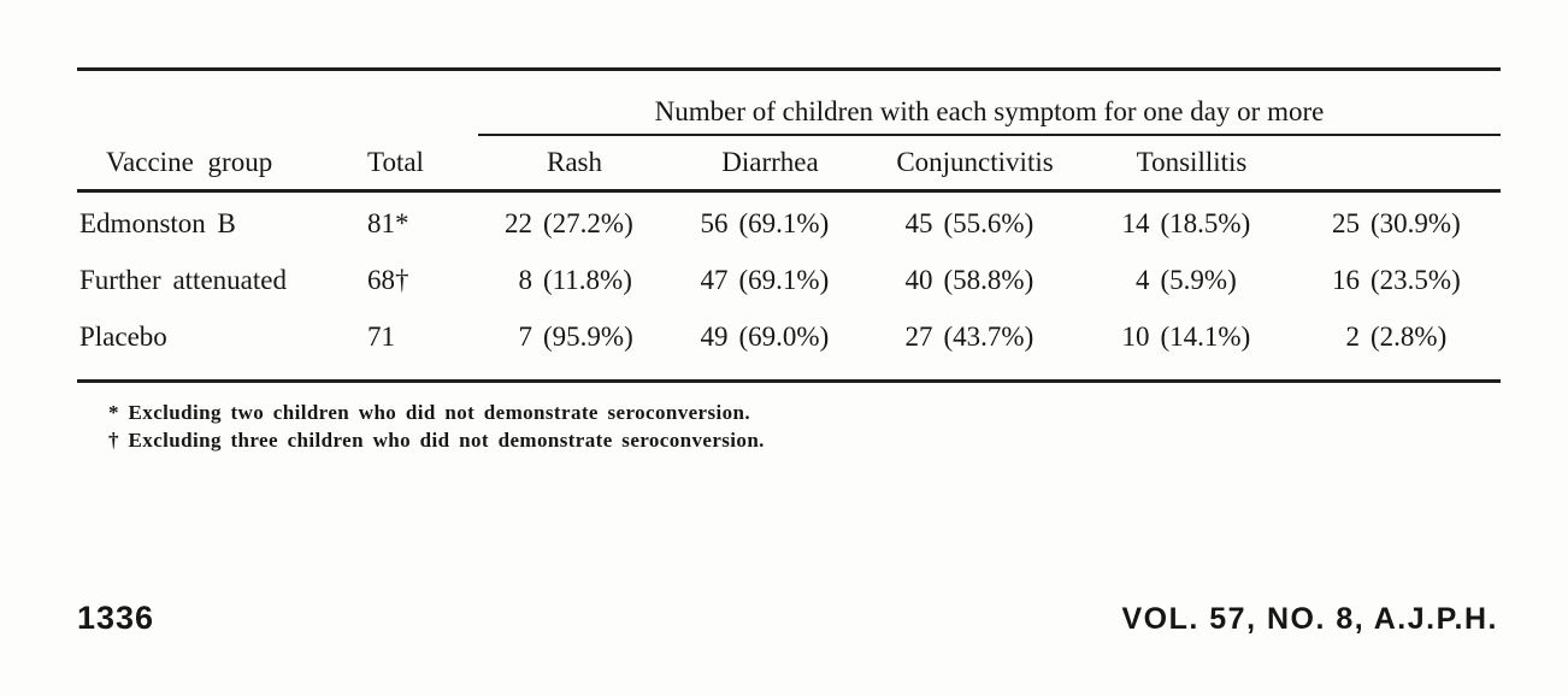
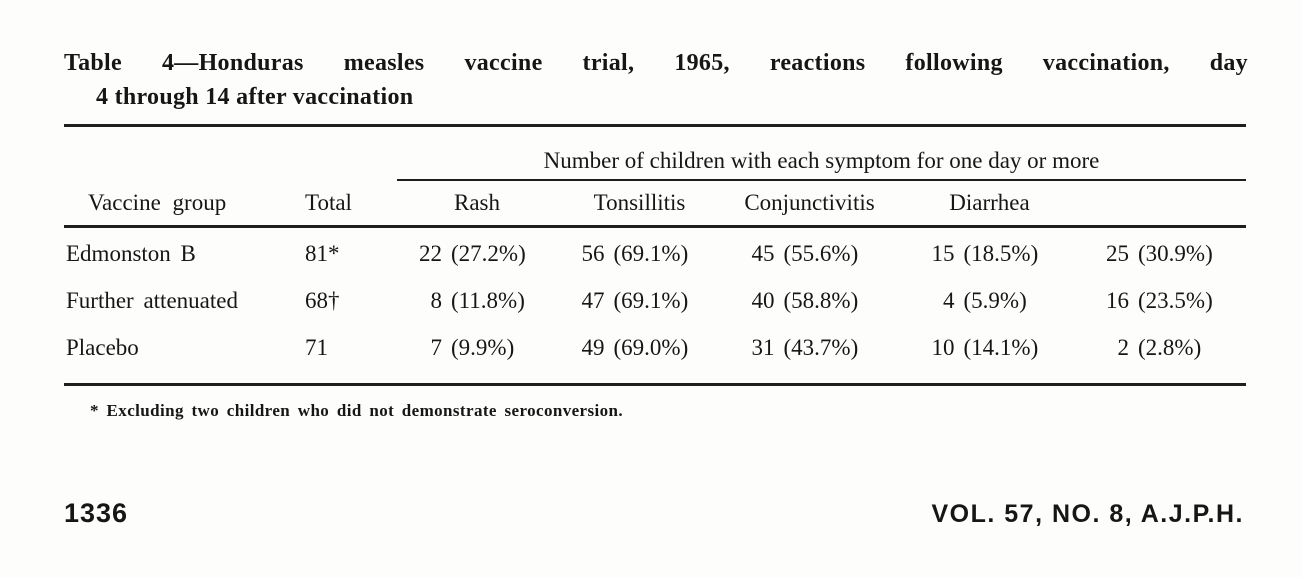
+ Table 4—Honduras measles vaccine trial, 1965, reactions following vaccination, day
+ 4 through 14 after vaccination
  Number of children with each symptom for one day or more
  Vaccine group
  Total
  Rash
- Diarrhea
+ Tonsillitis
  Conjunctivitis
- Tonsillitis
+ Diarrhea
  Edmonston B
  81*
  22
  (27.2%)
  56
  (69.1%)
  45
  (55.6%)
- 14
+ 15
  (18.5%)
  25
  (30.9%)
  Further attenuated
  68†
  8
  (11.8%)
  47
  (69.1%)
  40
  (58.8%)
  4
  (5.9%)
  16
  (23.5%)
  Placebo
  71
  7
- (95.9%)
+ (9.9%)
  49
  (69.0%)
- 27
+ 31
  (43.7%)
  10
  (14.1%)
  2
  (2.8%)
  * Excluding two children who did not demonstrate seroconversion.
- † Excluding three children who did not demonstrate seroconversion.
  1336
  VOL. 57, NO. 8, A.J.P.H.
